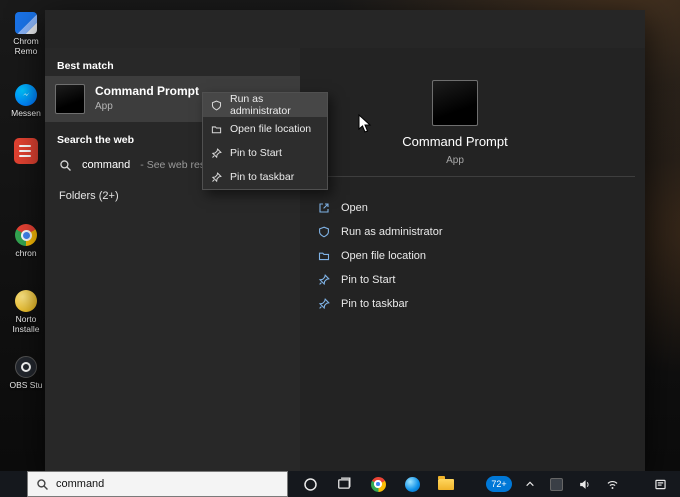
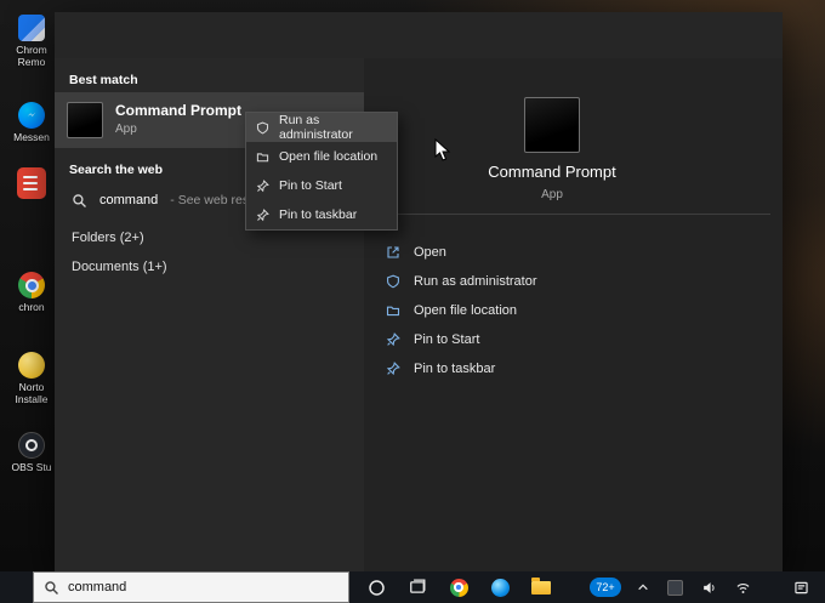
  Chrom Remo
  Messen
  chron
  Norto Installe
  OBS Stu
  Best match
  Command Prompt
  App
  Search the web
  command
  Folders (2+)
+ Documents (1+)
  Command Prompt
  App
  Open
  Run as administrator
  Open file location
  Pin to Start
  Pin to taskbar
  Run as administrator
  Open file location
  Pin to Start
  Pin to taskbar
  command
  72+
